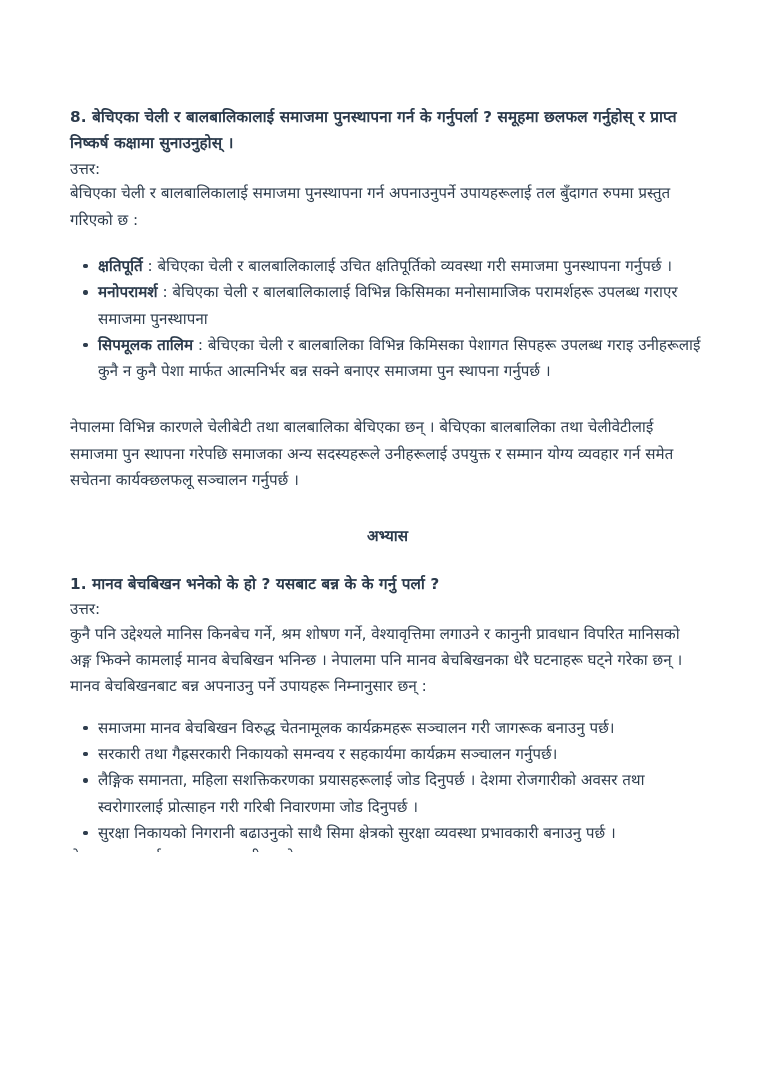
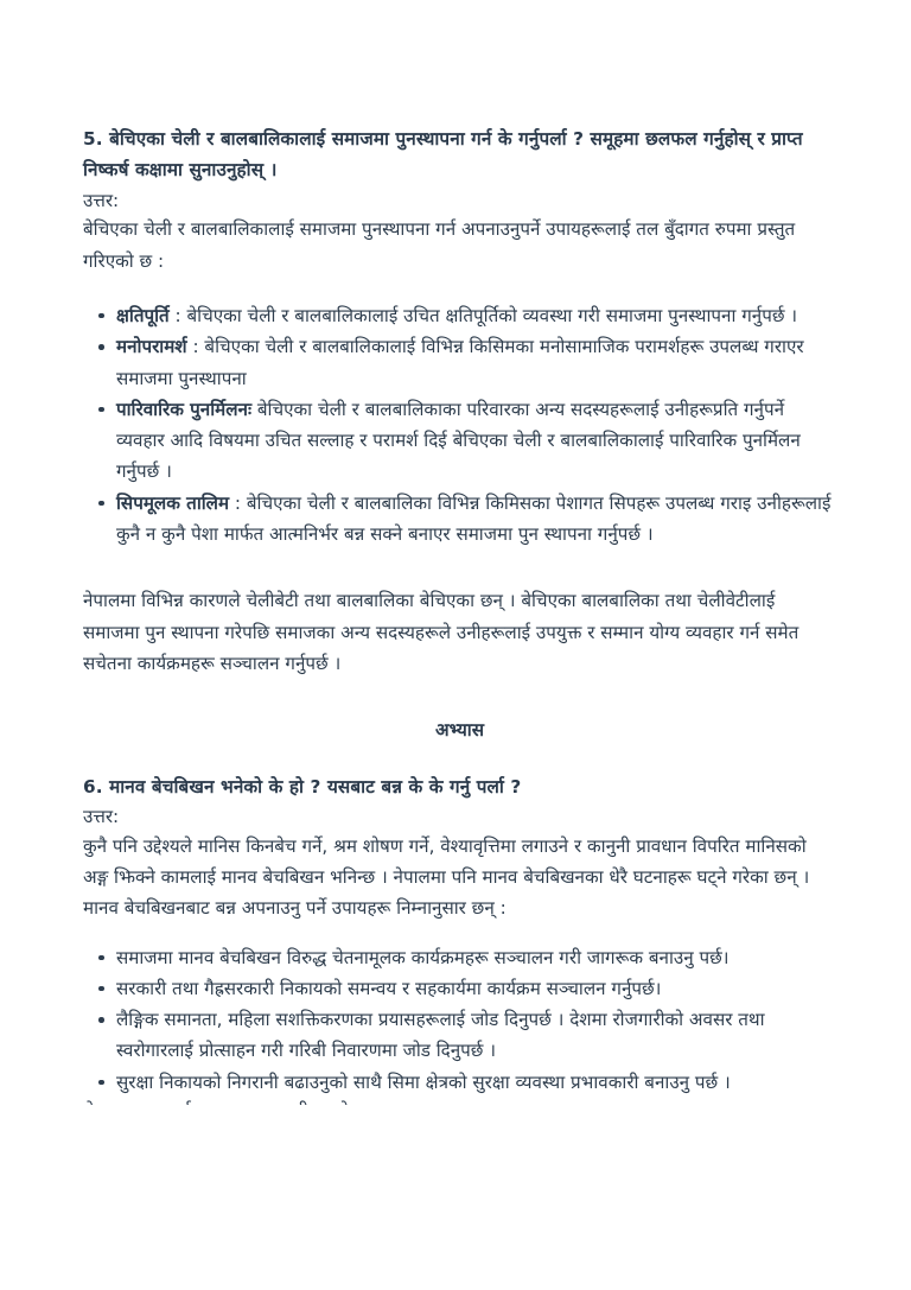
- 8. बेचिएका चेली र बालबालिकालाई समाजमा पुनस्थापना गर्न के गर्नुपर्ला ? समूहमा छलफल गर्नुहोस् र प्राप्त निष्कर्ष कक्षामा सुनाउनुहोस् ।
+ 5. बेचिएका चेली र बालबालिकालाई समाजमा पुनस्थापना गर्न के गर्नुपर्ला ? समूहमा छलफल गर्नुहोस् र प्राप्त निष्कर्ष कक्षामा सुनाउनुहोस् ।
  उत्तर:
  बेचिएका चेली र बालबालिकालाई समाजमा पुनस्थापना गर्न अपनाउनुपर्ने उपायहरूलाई तल बुँदागत रुपमा प्रस्तुत गरिएको छ :
  क्षतिपूर्ति : बेचिएका चेली र बालबालिकालाई उचित क्षतिपूर्तिको व्यवस्था गरी समाजमा पुनस्थापना गर्नुपर्छ ।
  मनोपरामर्श : बेचिएका चेली र बालबालिकालाई विभिन्न किसिमका मनोसामाजिक परामर्शहरू उपलब्ध गराएर समाजमा पुनस्थापना
+ पारिवारिक पुनर्मिलनः बेचिएका चेली र बालबालिकाका परिवारका अन्य सदस्यहरूलाई उनीहरूप्रति गर्नुपर्ने व्यवहार आदि विषयमा उचित सल्लाह र परामर्श दिई बेचिएका चेली र बालबालिकालाई पारिवारिक पुनर्मिलन गर्नुपर्छ ।
  सिपमूलक तालिम : बेचिएका चेली र बालबालिका विभिन्न किमिसका पेशागत सिपहरू उपलब्ध गराइ उनीहरूलाई कुनै न कुनै पेशा मार्फत आत्मनिर्भर बन्न सक्ने बनाएर समाजमा पुन स्थापना गर्नुपर्छ ।
- नेपालमा विभिन्न कारणले चेलीबेटी तथा बालबालिका बेचिएका छन् । बेचिएका बालबालिका तथा चेलीवेटीलाई समाजमा पुन स्थापना गरेपछि समाजका अन्य सदस्यहरूले उनीहरूलाई उपयुक्त र सम्मान योग्य व्यवहार गर्न समेत सचेतना कार्यक्छलफलू सञ्चालन गर्नुपर्छ ।
+ नेपालमा विभिन्न कारणले चेलीबेटी तथा बालबालिका बेचिएका छन् । बेचिएका बालबालिका तथा चेलीवेटीलाई समाजमा पुन स्थापना गरेपछि समाजका अन्य सदस्यहरूले उनीहरूलाई उपयुक्त र सम्मान योग्य व्यवहार गर्न समेत सचेतना कार्यक्रमहरू सञ्चालन गर्नुपर्छ ।
  अभ्यास
- 1. मानव बेचबिखन भनेको के हो ? यसबाट बन्न के के गर्नु पर्ला ?
+ 6. मानव बेचबिखन भनेको के हो ? यसबाट बन्न के के गर्नु पर्ला ?
  उत्तर:
  कुनै पनि उद्देश्यले मानिस किनबेच गर्ने, श्रम शोषण गर्ने, वेश्यावृत्तिमा लगाउने र कानुनी प्रावधान विपरित मानिसको अङ्ग झिक्ने कामलाई मानव बेचबिखन भनिन्छ । नेपालमा पनि मानव बेचबिखनका धेरै घटनाहरू घट्ने गरेका छन् । मानव बेचबिखनबाट बन्न अपनाउनु पर्ने उपायहरू निम्नानुसार छन् :
  समाजमा मानव बेचबिखन विरुद्ध चेतनामूलक कार्यक्रमहरू सञ्चालन गरी जागरूक बनाउनु पर्छ।
  सरकारी तथा गैह्रसरकारी निकायको समन्वय र सहकार्यमा कार्यक्रम सञ्चालन गर्नुपर्छ।
  लैङ्गिक समानता, महिला सशक्तिकरणका प्रयासहरूलाई जोड दिनुपर्छ । देशमा रोजगारीको अवसर तथा स्वरोगारलाई प्रोत्साहन गरी गरिबी निवारणमा जोड दिनुपर्छ ।
  सुरक्षा निकायको निगरानी बढाउनुको साथै सिमा क्षेत्रको सुरक्षा व्यवस्था प्रभावकारी बनाउनु पर्छ ।
